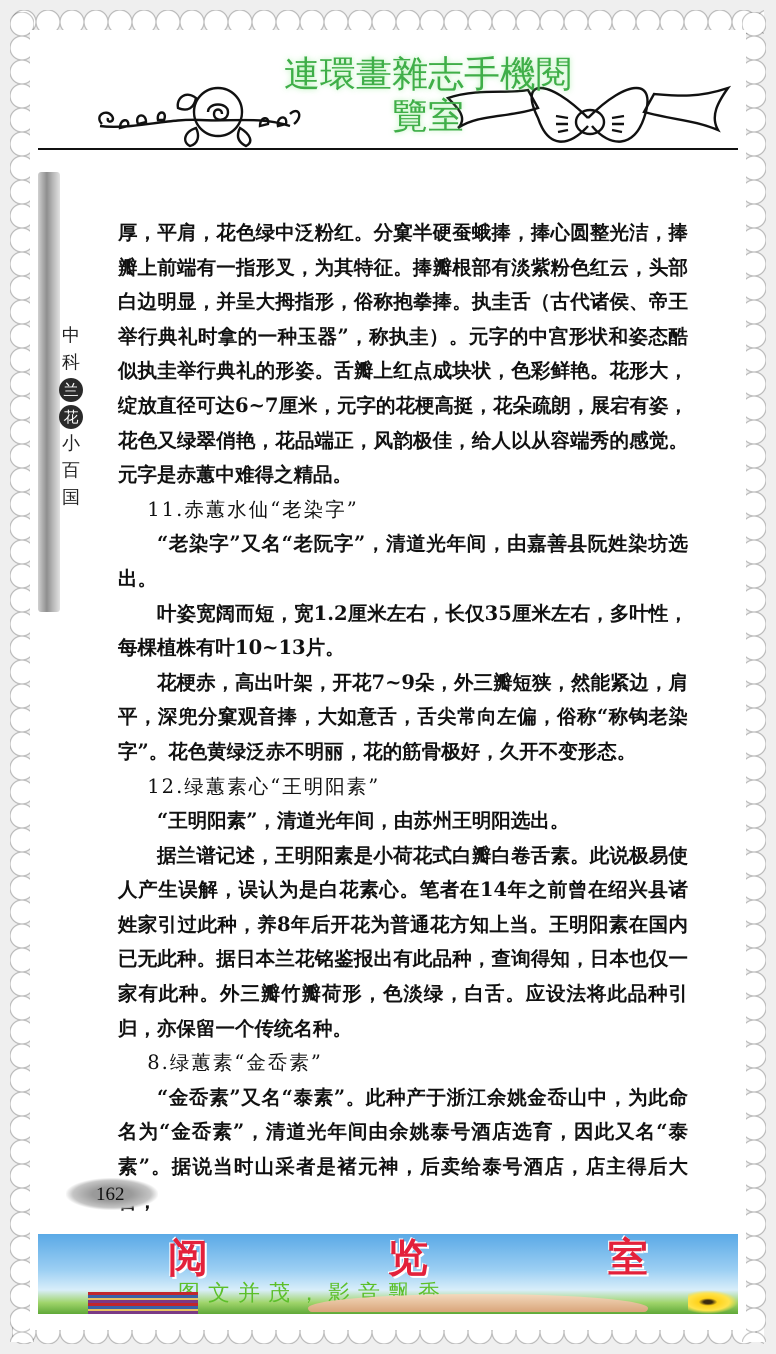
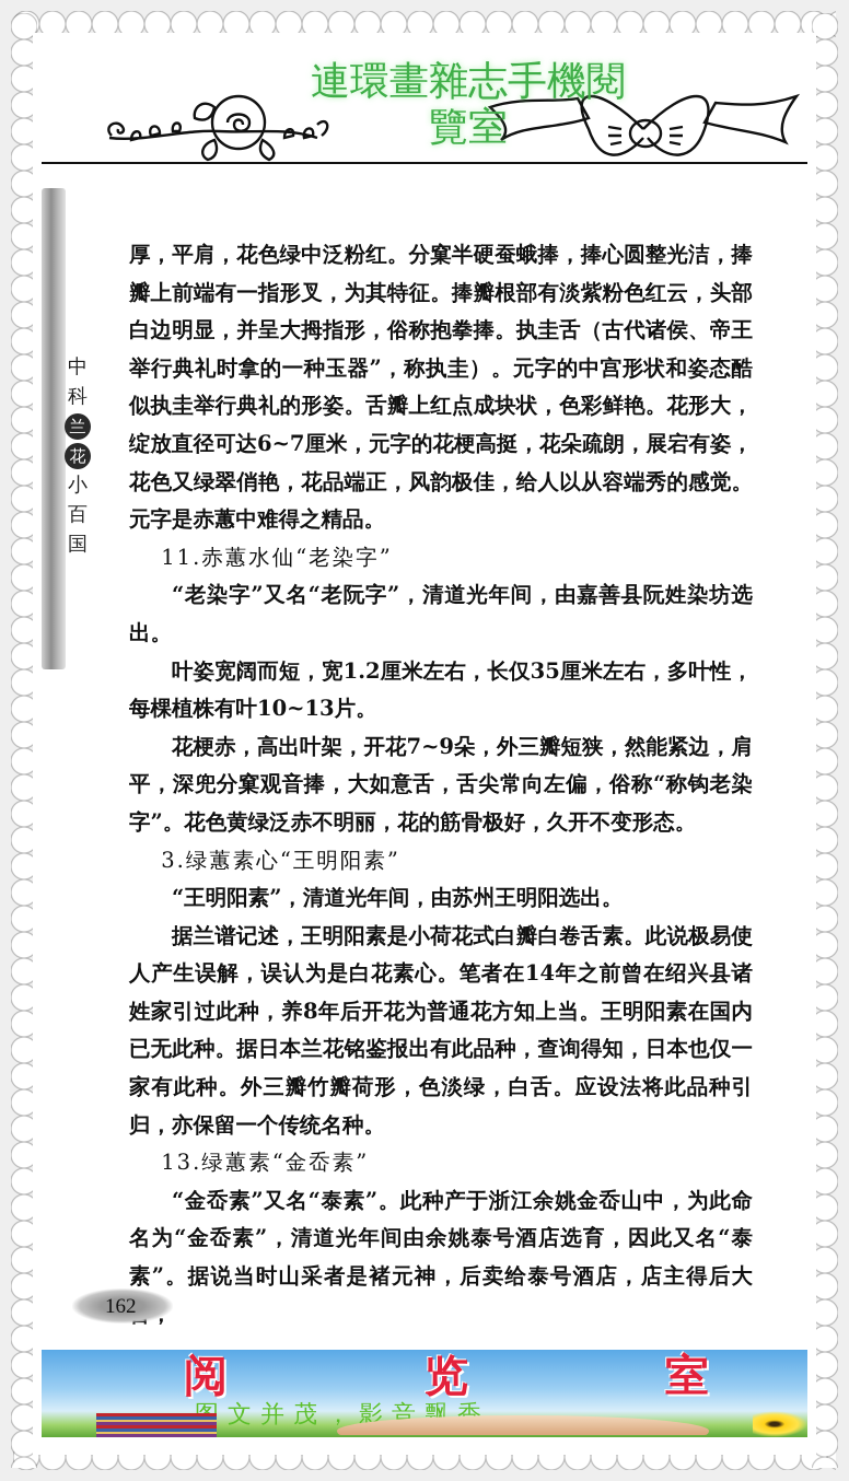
  連環畫雜志手機閱
  覽室
  中
  科
  兰
  花
  小
  百
  国
  厚，平肩，花色绿中泛粉红。分窠半硬蚕蛾捧，捧心圆整光洁，捧瓣上前端有一指形叉，为其特征。捧瓣根部有淡紫粉色红云，头部白边明显，并呈大拇指形，俗称抱拳捧。执圭舌（古代诸侯、帝王举行典礼时拿的一种玉器”，称执圭）。元字的中宫形状和姿态酷似执圭举行典礼的形姿。舌瓣上红点成块状，色彩鲜艳。花形大，绽放直径可达6~7厘米，元字的花梗高挺，花朵疏朗，展宕有姿，花色又绿翠俏艳，花品端正，风韵极佳，给人以从容端秀的感觉。元字是赤蕙中难得之精品。
  11.赤蕙水仙“老染字”
  “老染字”又名“老阮字”，清道光年间，由嘉善县阮姓染坊选出。
  叶姿宽阔而短，宽1.2厘米左右，长仅35厘米左右，多叶性，每棵植株有叶10~13片。
  花梗赤，高出叶架，开花7~9朵，外三瓣短狭，然能紧边，肩平，深兜分窠观音捧，大如意舌，舌尖常向左偏，俗称“称钩老染字”。花色黄绿泛赤不明丽，花的筋骨极好，久开不变形态。
- 12.绿蕙素心“王明阳素”
+ 3.绿蕙素心“王明阳素”
  “王明阳素”，清道光年间，由苏州王明阳选出。
  据兰谱记述，王明阳素是小荷花式白瓣白卷舌素。此说极易使人产生误解，误认为是白花素心。笔者在14年之前曾在绍兴县诸姓家引过此种，养8年后开花为普通花方知上当。王明阳素在国内已无此种。据日本兰花铭鉴报出有此品种，查询得知，日本也仅一家有此种。外三瓣竹瓣荷形，色淡绿，白舌。应设法将此品种引归，亦保留一个传统名种。
- 8.绿蕙素“金岙素”
+ 13.绿蕙素“金岙素”
  “金岙素”又名“泰素”。此种产于浙江余姚金岙山中，为此命名为“金岙素”，清道光年间由余姚泰号酒店选育，因此又名“泰素”。据说当时山采者是褚元神，后卖给泰号酒店，店主得后大
  162
  阅
  览
  室
  文并茂，影音飘
